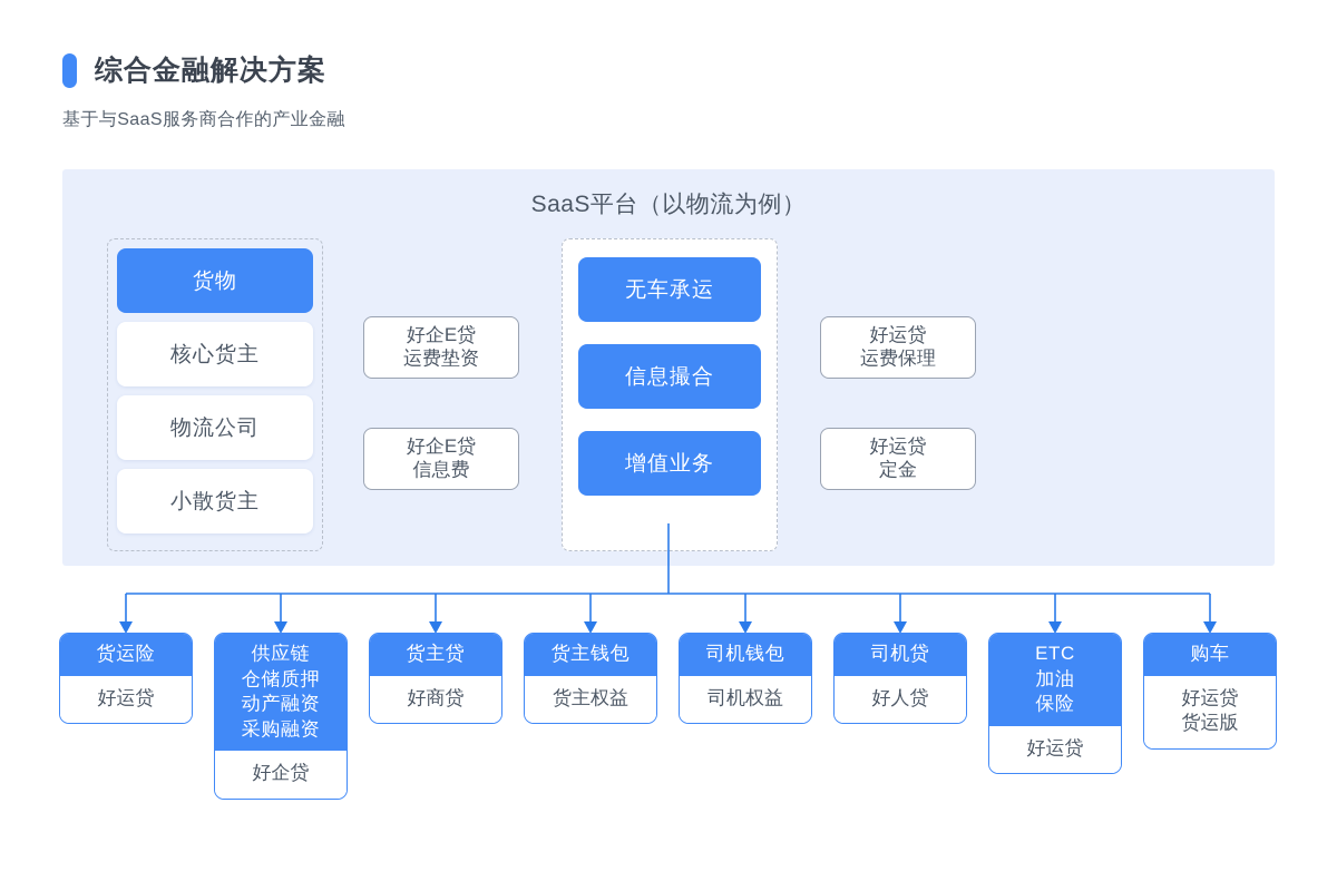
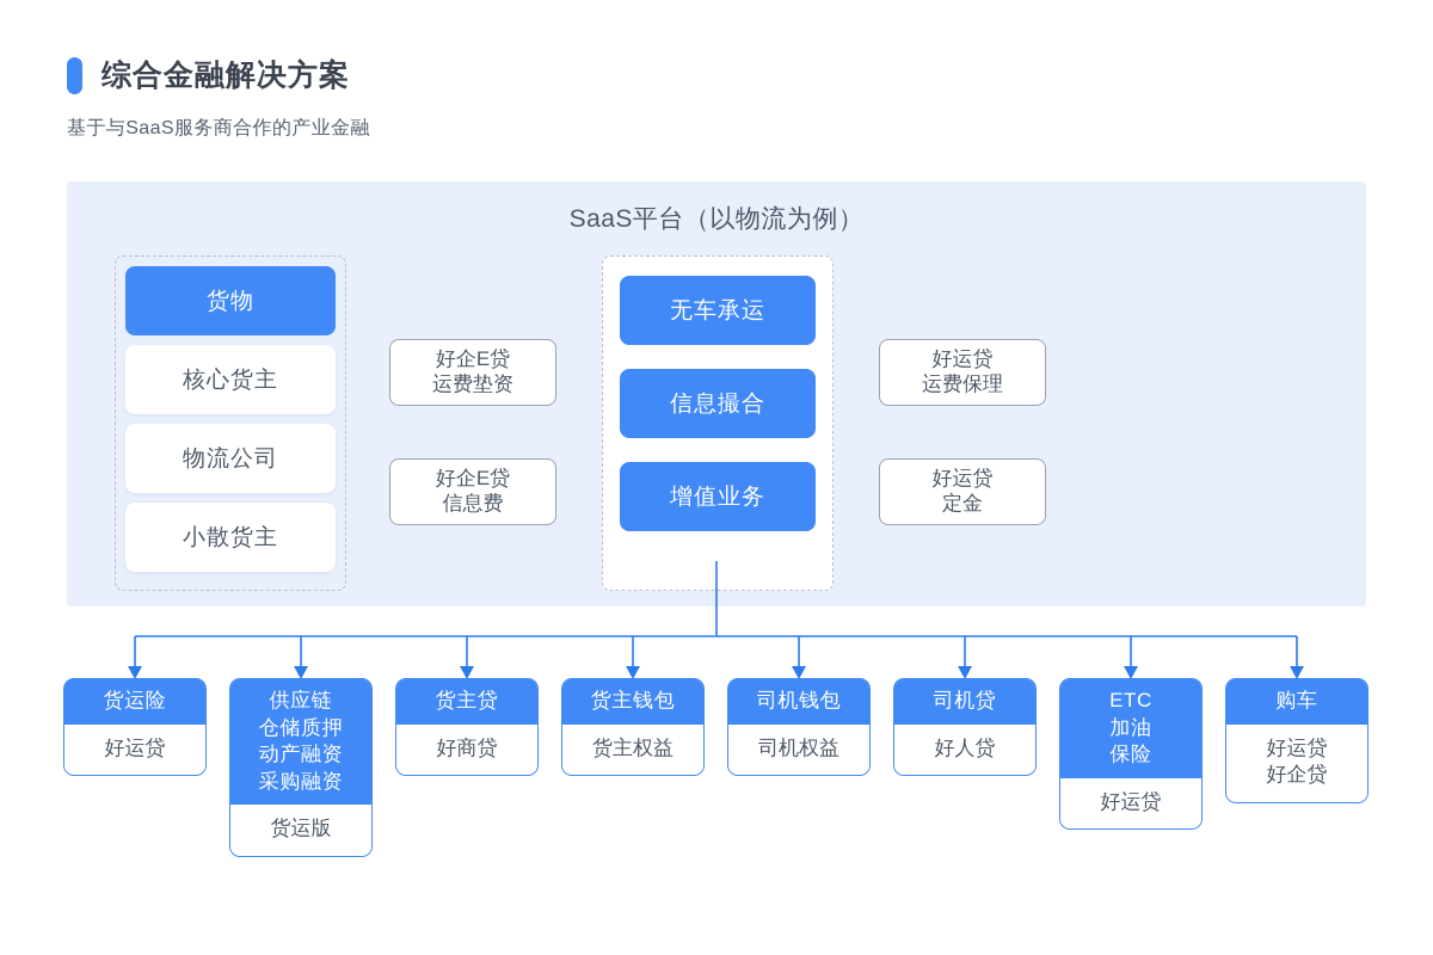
  综合金融解决方案
  基于与SaaS服务商合作的产业金融
  SaaS平台（以物流为例）
  货物
  核心货主
  物流公司
  小散货主
  无车承运
  信息撮合
  增值业务
  好企E贷
  运费垫资
  好企E贷
  信息费
  好运贷
  运费保理
  好运贷
  定金
  货运险
  好运贷
  供应链
  仓储质押
  动产融资
  采购融资
- 好企贷
+ 货运版
  货主贷
  好商贷
  货主钱包
  货主权益
  司机钱包
  司机权益
  司机贷
  好人贷
  ETC
  加油
  保险
  好运贷
  购车
  好运贷
- 货运版
+ 好企贷
